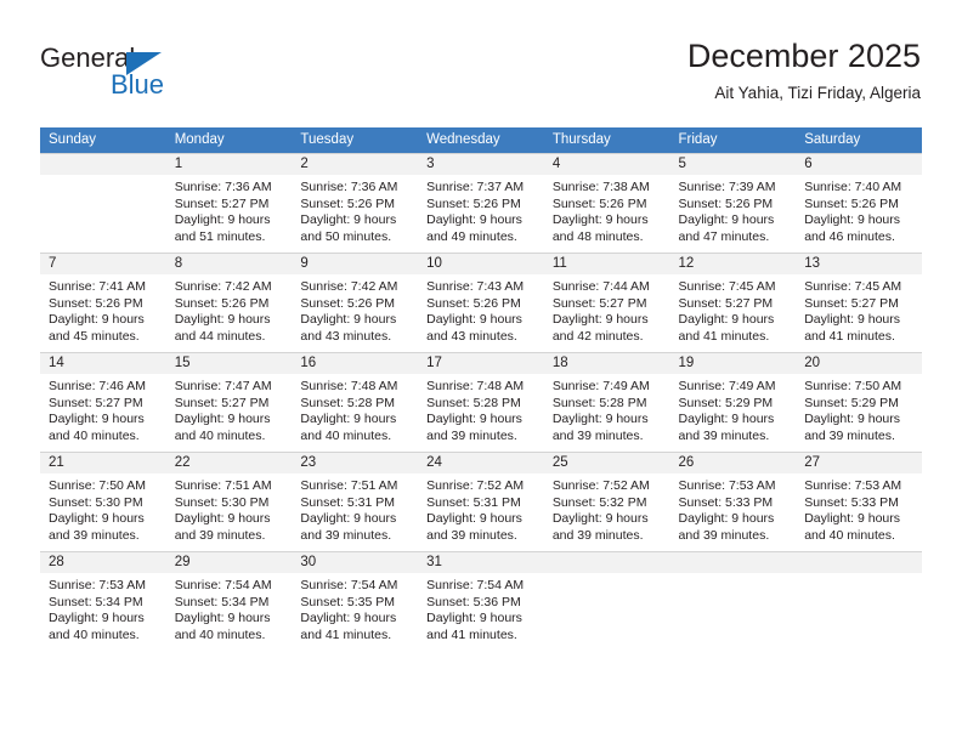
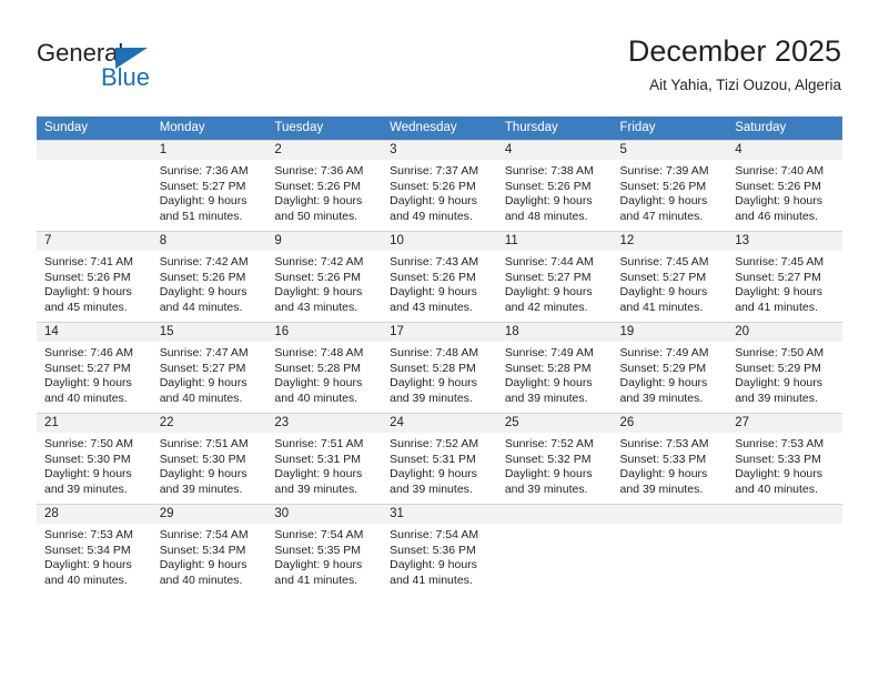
  General
  Blue
  December 2025
- Ait Yahia, Tizi Friday, Algeria
+ Ait Yahia, Tizi Ouzou, Algeria
  Sunday	Monday	Tuesday	Wednesday	Thursday	Friday	Saturday
- 	1Sunrise: 7:36 AMSunset: 5:27 PMDaylight: 9 hoursand 51 minutes.	2Sunrise: 7:36 AMSunset: 5:26 PMDaylight: 9 hoursand 50 minutes.	3Sunrise: 7:37 AMSunset: 5:26 PMDaylight: 9 hoursand 49 minutes.	4Sunrise: 7:38 AMSunset: 5:26 PMDaylight: 9 hoursand 48 minutes.	5Sunrise: 7:39 AMSunset: 5:26 PMDaylight: 9 hoursand 47 minutes.	6Sunrise: 7:40 AMSunset: 5:26 PMDaylight: 9 hoursand 46 minutes.
+ 	1Sunrise: 7:36 AMSunset: 5:27 PMDaylight: 9 hoursand 51 minutes.	2Sunrise: 7:36 AMSunset: 5:26 PMDaylight: 9 hoursand 50 minutes.	3Sunrise: 7:37 AMSunset: 5:26 PMDaylight: 9 hoursand 49 minutes.	4Sunrise: 7:38 AMSunset: 5:26 PMDaylight: 9 hoursand 48 minutes.	5Sunrise: 7:39 AMSunset: 5:26 PMDaylight: 9 hoursand 47 minutes.	4Sunrise: 7:40 AMSunset: 5:26 PMDaylight: 9 hoursand 46 minutes.
  7Sunrise: 7:41 AMSunset: 5:26 PMDaylight: 9 hoursand 45 minutes.	8Sunrise: 7:42 AMSunset: 5:26 PMDaylight: 9 hoursand 44 minutes.	9Sunrise: 7:42 AMSunset: 5:26 PMDaylight: 9 hoursand 43 minutes.	10Sunrise: 7:43 AMSunset: 5:26 PMDaylight: 9 hoursand 43 minutes.	11Sunrise: 7:44 AMSunset: 5:27 PMDaylight: 9 hoursand 42 minutes.	12Sunrise: 7:45 AMSunset: 5:27 PMDaylight: 9 hoursand 41 minutes.	13Sunrise: 7:45 AMSunset: 5:27 PMDaylight: 9 hoursand 41 minutes.
  14Sunrise: 7:46 AMSunset: 5:27 PMDaylight: 9 hoursand 40 minutes.	15Sunrise: 7:47 AMSunset: 5:27 PMDaylight: 9 hoursand 40 minutes.	16Sunrise: 7:48 AMSunset: 5:28 PMDaylight: 9 hoursand 40 minutes.	17Sunrise: 7:48 AMSunset: 5:28 PMDaylight: 9 hoursand 39 minutes.	18Sunrise: 7:49 AMSunset: 5:28 PMDaylight: 9 hoursand 39 minutes.	19Sunrise: 7:49 AMSunset: 5:29 PMDaylight: 9 hoursand 39 minutes.	20Sunrise: 7:50 AMSunset: 5:29 PMDaylight: 9 hoursand 39 minutes.
  21Sunrise: 7:50 AMSunset: 5:30 PMDaylight: 9 hoursand 39 minutes.	22Sunrise: 7:51 AMSunset: 5:30 PMDaylight: 9 hoursand 39 minutes.	23Sunrise: 7:51 AMSunset: 5:31 PMDaylight: 9 hoursand 39 minutes.	24Sunrise: 7:52 AMSunset: 5:31 PMDaylight: 9 hoursand 39 minutes.	25Sunrise: 7:52 AMSunset: 5:32 PMDaylight: 9 hoursand 39 minutes.	26Sunrise: 7:53 AMSunset: 5:33 PMDaylight: 9 hoursand 39 minutes.	27Sunrise: 7:53 AMSunset: 5:33 PMDaylight: 9 hoursand 40 minutes.
  28Sunrise: 7:53 AMSunset: 5:34 PMDaylight: 9 hoursand 40 minutes.	29Sunrise: 7:54 AMSunset: 5:34 PMDaylight: 9 hoursand 40 minutes.	30Sunrise: 7:54 AMSunset: 5:35 PMDaylight: 9 hoursand 41 minutes.	31Sunrise: 7:54 AMSunset: 5:36 PMDaylight: 9 hoursand 41 minutes.
